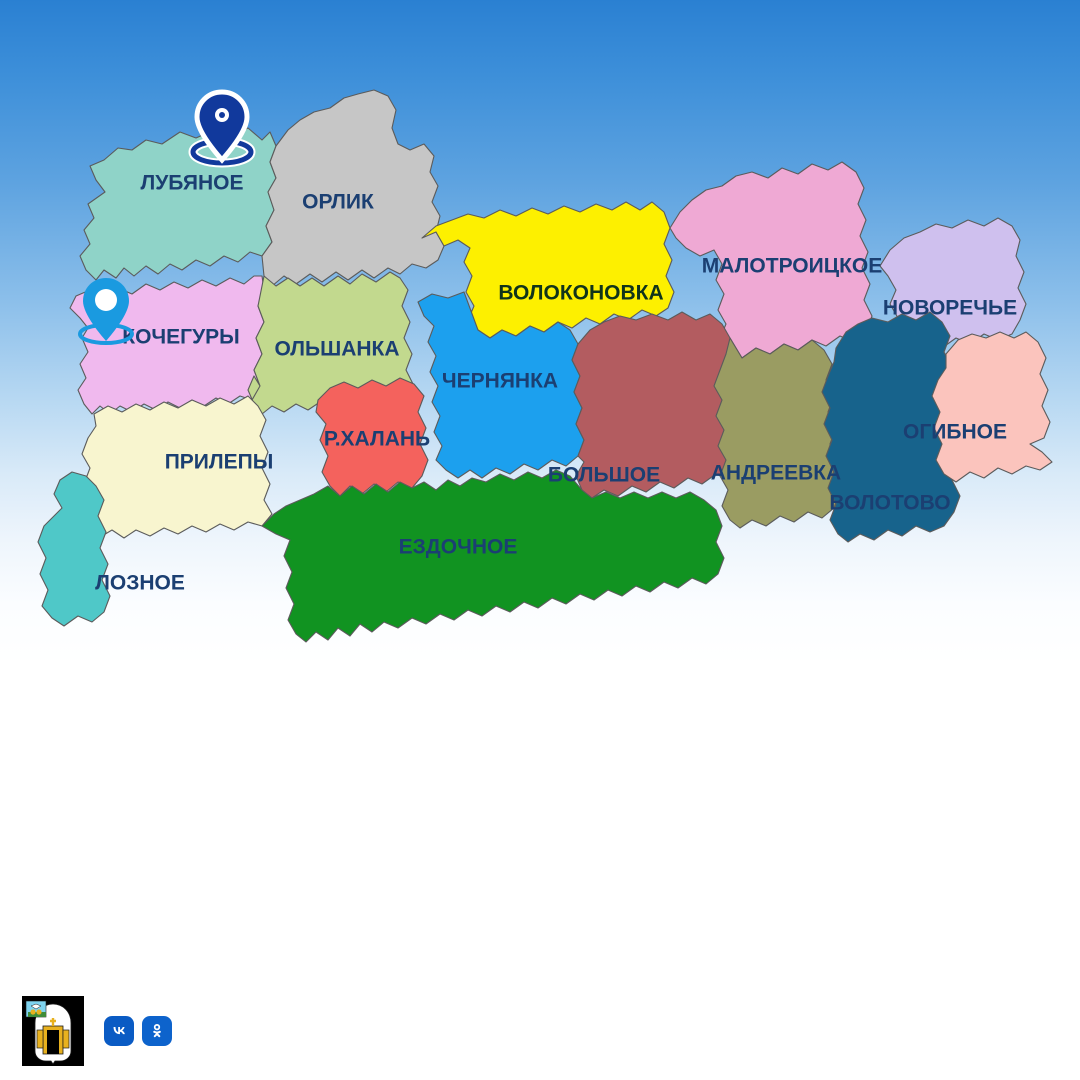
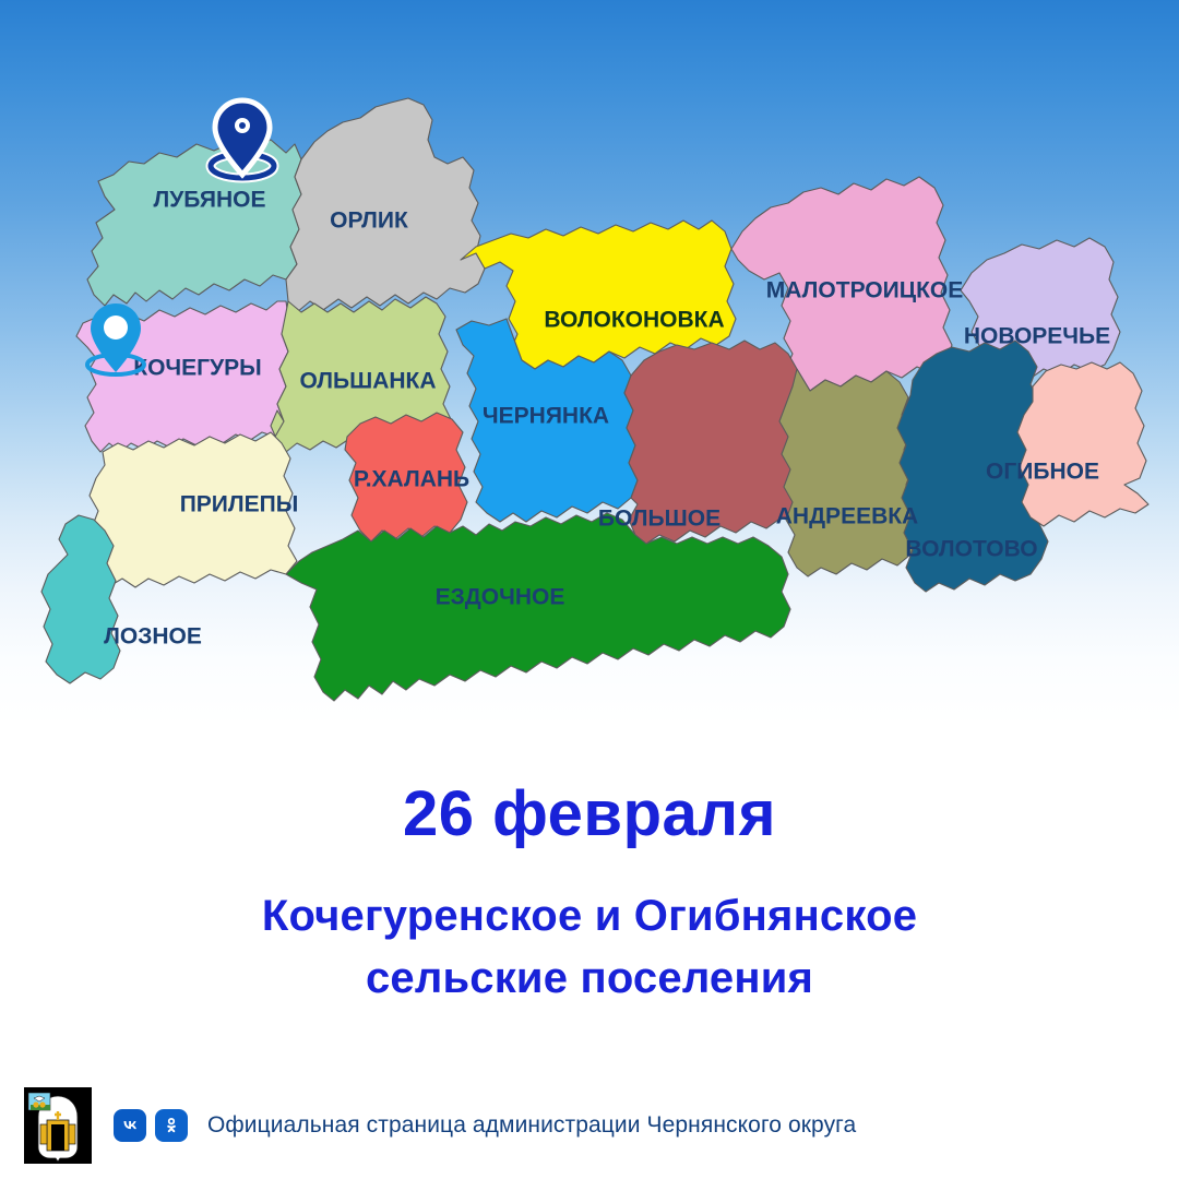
  ЛУБЯНОЕ
  ОРЛИК
  ОЧЕГУРЫ
  ОЛЬШАНКА
  ВОЛОКОНОВКА
  МАЛОТРОИЦКОЕ
  НОВОРЕЧЬЕ
  ЧЕРНЯНКА
  БОЛЬШОЕ
  АНДРЕЕВКА
  ВОЛОТОВО
  ОГИБНОЕ
  Р.ХАЛАНЬ
  ПРИЛЕПЫ
  ЛОЗНОЕ
  ЕЗДОЧНОЕ
+ 26 февраля
+ Кочегуренское и Огибнянское
+ сельские поселения
+ Официальная страница администрации Чернянского округа
